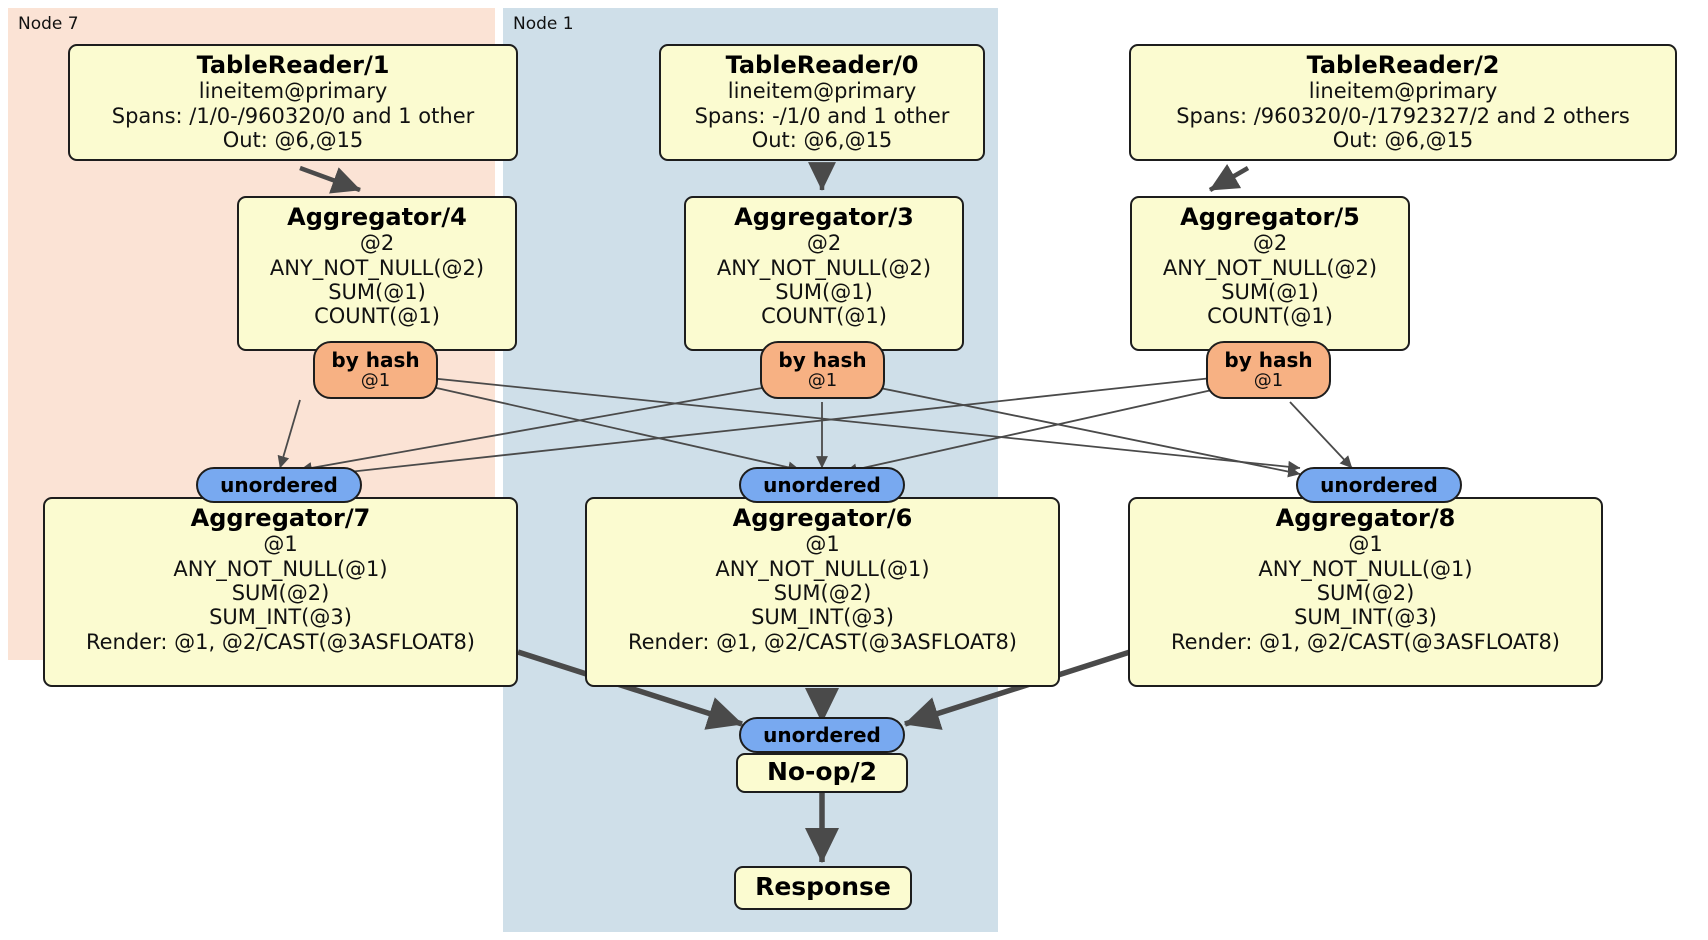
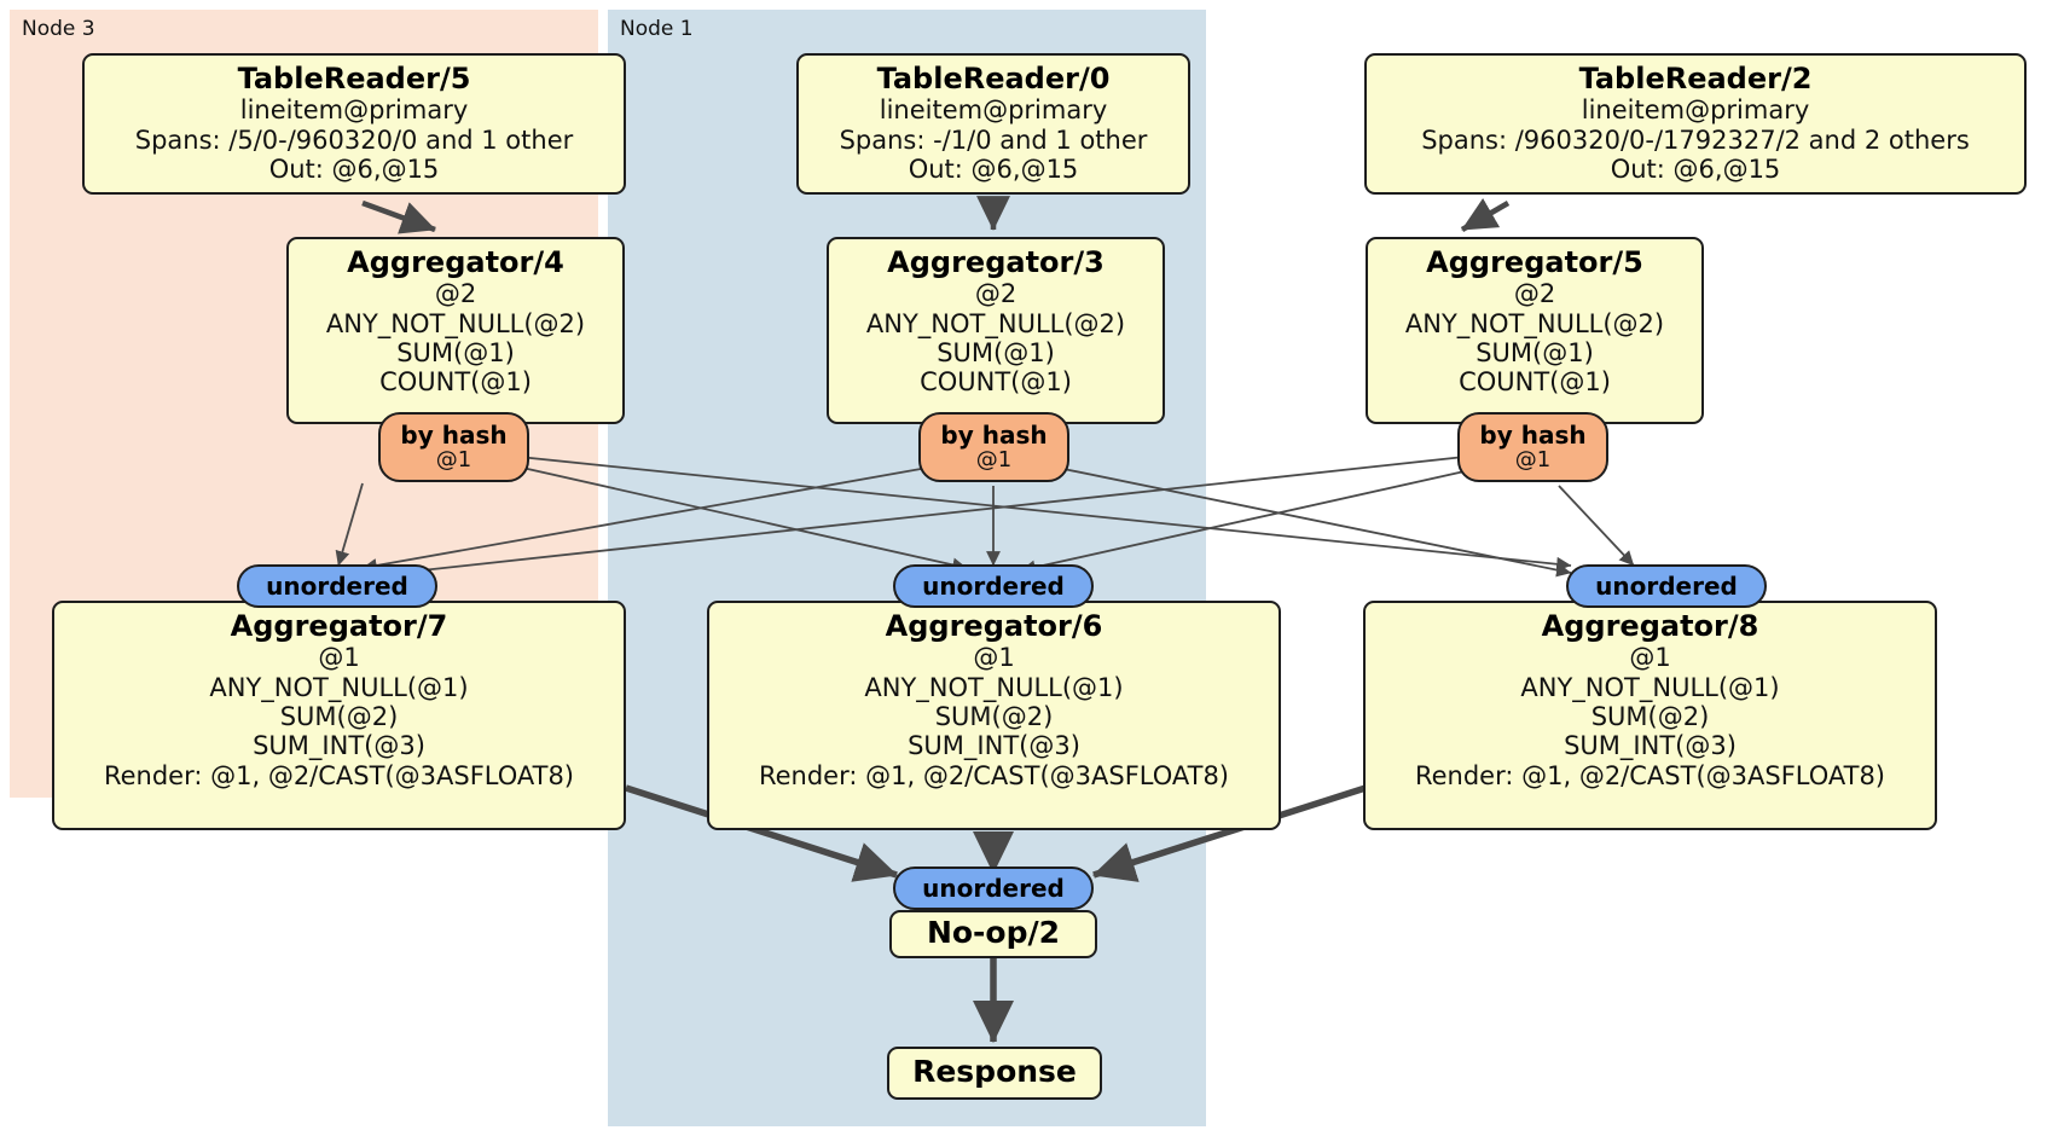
- Node 7
+ Node 3
  Node 1
- TableReader/1
+ TableReader/5
  lineitem@primary
- Spans: /1/0-/960320/0 and 1 other
+ Spans: /5/0-/960320/0 and 1 other
  Out: @6,@15
  TableReader/0
  lineitem@primary
  Spans: -/1/0 and 1 other
  Out: @6,@15
  TableReader/2
  lineitem@primary
  Spans: /960320/0-/1792327/2 and 2 others
  Out: @6,@15
  Aggregator/4
  @2
  ANY_NOT_NULL(@2)
  SUM(@1)
  COUNT(@1)
  Aggregator/3
  @2
  ANY_NOT_NULL(@2)
  SUM(@1)
  COUNT(@1)
  Aggregator/5
  @2
  ANY_NOT_NULL(@2)
  SUM(@1)
  COUNT(@1)
  by hash
  @1
  by hash
  @1
  by hash
  @1
  unordered
  unordered
  unordered
  Aggregator/7
  @1
  ANY_NOT_NULL(@1)
  SUM(@2)
  SUM_INT(@3)
  Render: @1, @2/CAST(@3ASFLOAT8)
  Aggregator/6
  @1
  ANY_NOT_NULL(@1)
  SUM(@2)
  SUM_INT(@3)
  Render: @1, @2/CAST(@3ASFLOAT8)
  Aggregator/8
  @1
  ANY_NOT_NULL(@1)
  SUM(@2)
  SUM_INT(@3)
  Render: @1, @2/CAST(@3ASFLOAT8)
  unordered
  No-op/2
  Response
